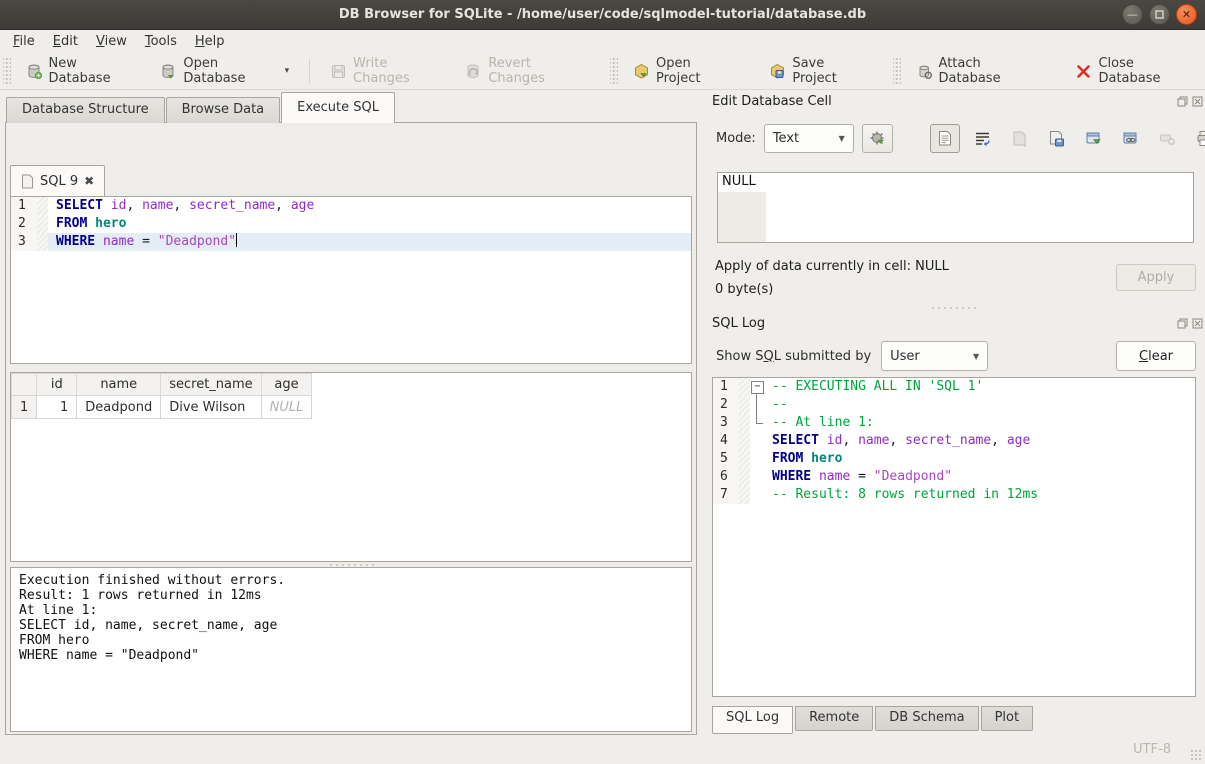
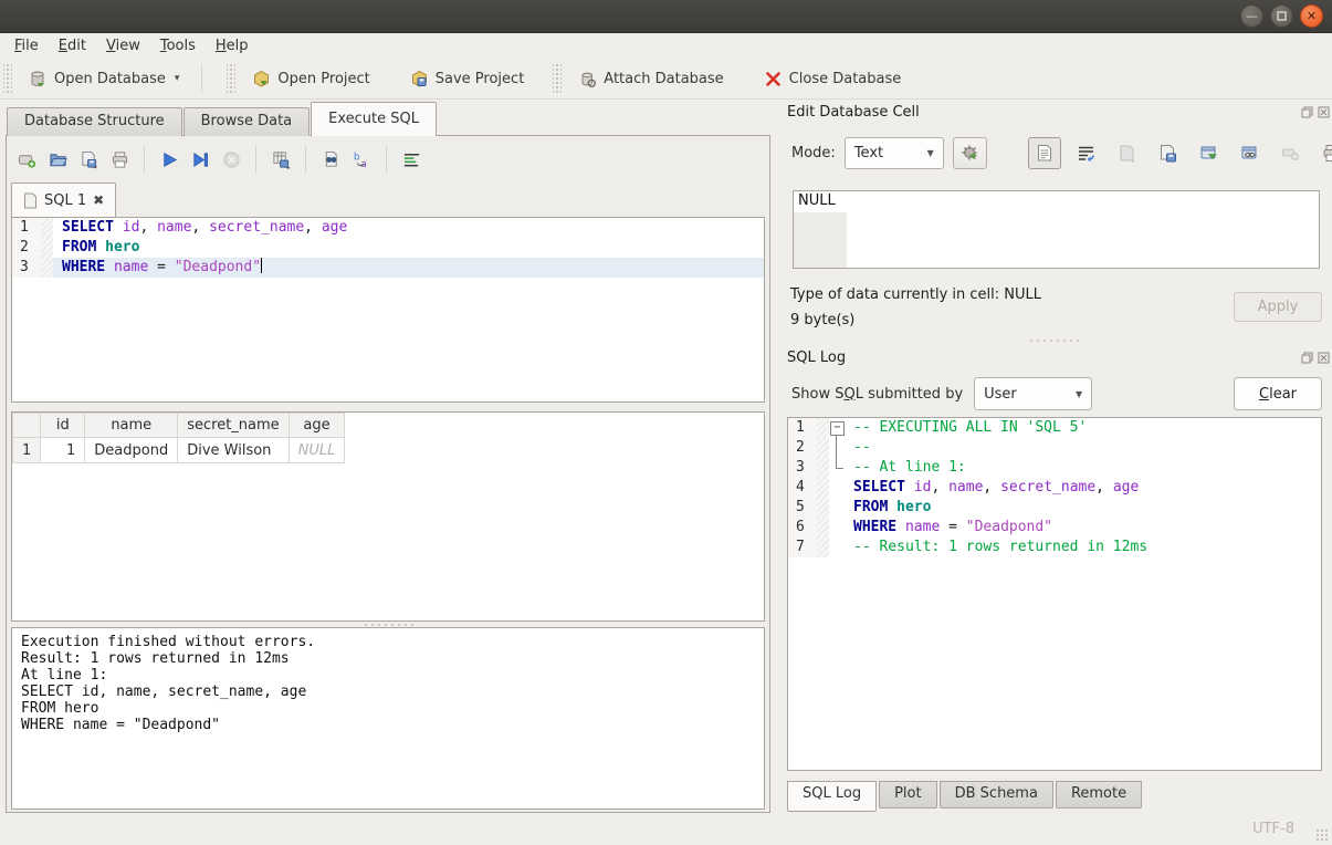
- DB Browser for SQLite - /home/user/code/sqlmodel-tutorial/database.db
  —
  ✕
  File
  Edit
  View
  Tools
  Help
- New Database
  Open Database
  ▾
- Write Changes
- Revert Changes
  Open Project
  Save Project
  Attach Database
  Close Database
  Database Structure
  Browse Data
  Execute SQL
+ b
+ a
- SQL 9
+ SQL 1
  ✖
  1
  SELECT id, name, secret_name, age
  2
  FROM hero
  3
  WHERE name = "Deadpond"
  	id	name	secret_name	age
  1	1	Deadpond	Dive Wilson	NULL
  Execution finished without errors.
  Result: 1 rows returned in 12ms
  At line 1:
  SELECT id, name, secret_name, age
  FROM hero
  WHERE name = "Deadpond"
  Edit Database Cell
  Mode:
  Text
  ▼
  NULL
- Apply of data currently in cell: NULL
+ Type of data currently in cell: NULL
- 0 byte(s)
+ 9 byte(s)
  Apply
  SQL Log
  Show SQL submitted by
  User
  ▼
  C
  lear
  1
- -- EXECUTING ALL IN 'SQL 1'
+ -- EXECUTING ALL IN 'SQL 5'
  2
  --
  3
  -- At line 1:
  4
  SELECT id, name, secret_name, age
  5
  FROM hero
  6
  WHERE name = "Deadpond"
  7
- -- Result: 8 rows returned in 12ms
+ -- Result: 1 rows returned in 12ms
  SQL Log
- Remote
+ Plot
  DB Schema
- Plot
+ Remote
  UTF-8
